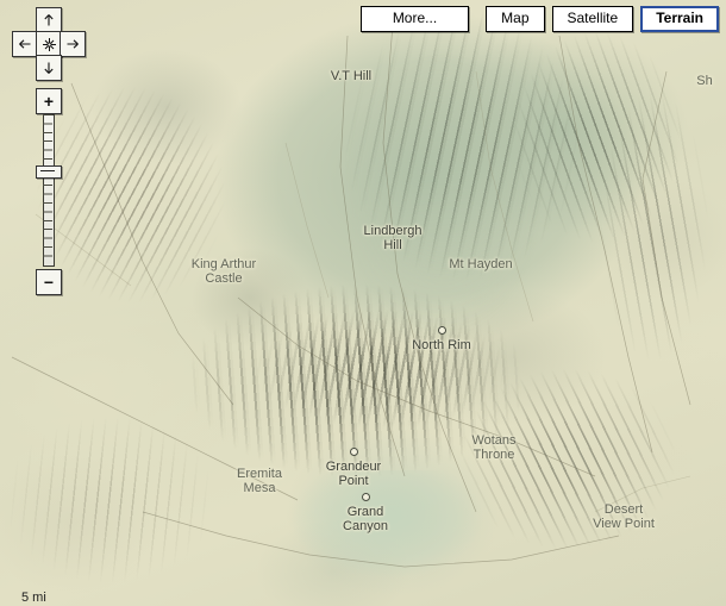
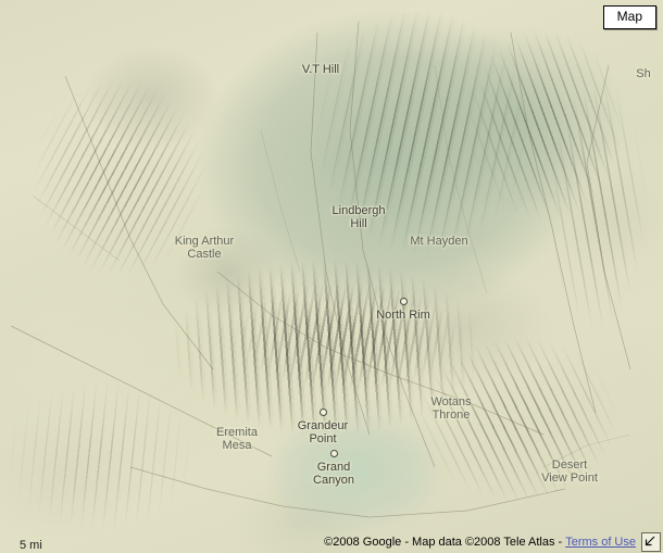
  V.T Hill
  Lindbergh
  Hill
  King Arthur
  Castle
  Mt Hayden
  North Rim
  Wotans
  Throne
  Eremita
  Mesa
  Grandeur
  Point
  Grand
  Canyon
  Desert
  View Point
  Sh
- More...
  Map
- Satellite
- Terrain
- +
- −
  5 mi
+ ©2008 Google - Map data ©2008 Tele Atlas -
+ Terms of Use
